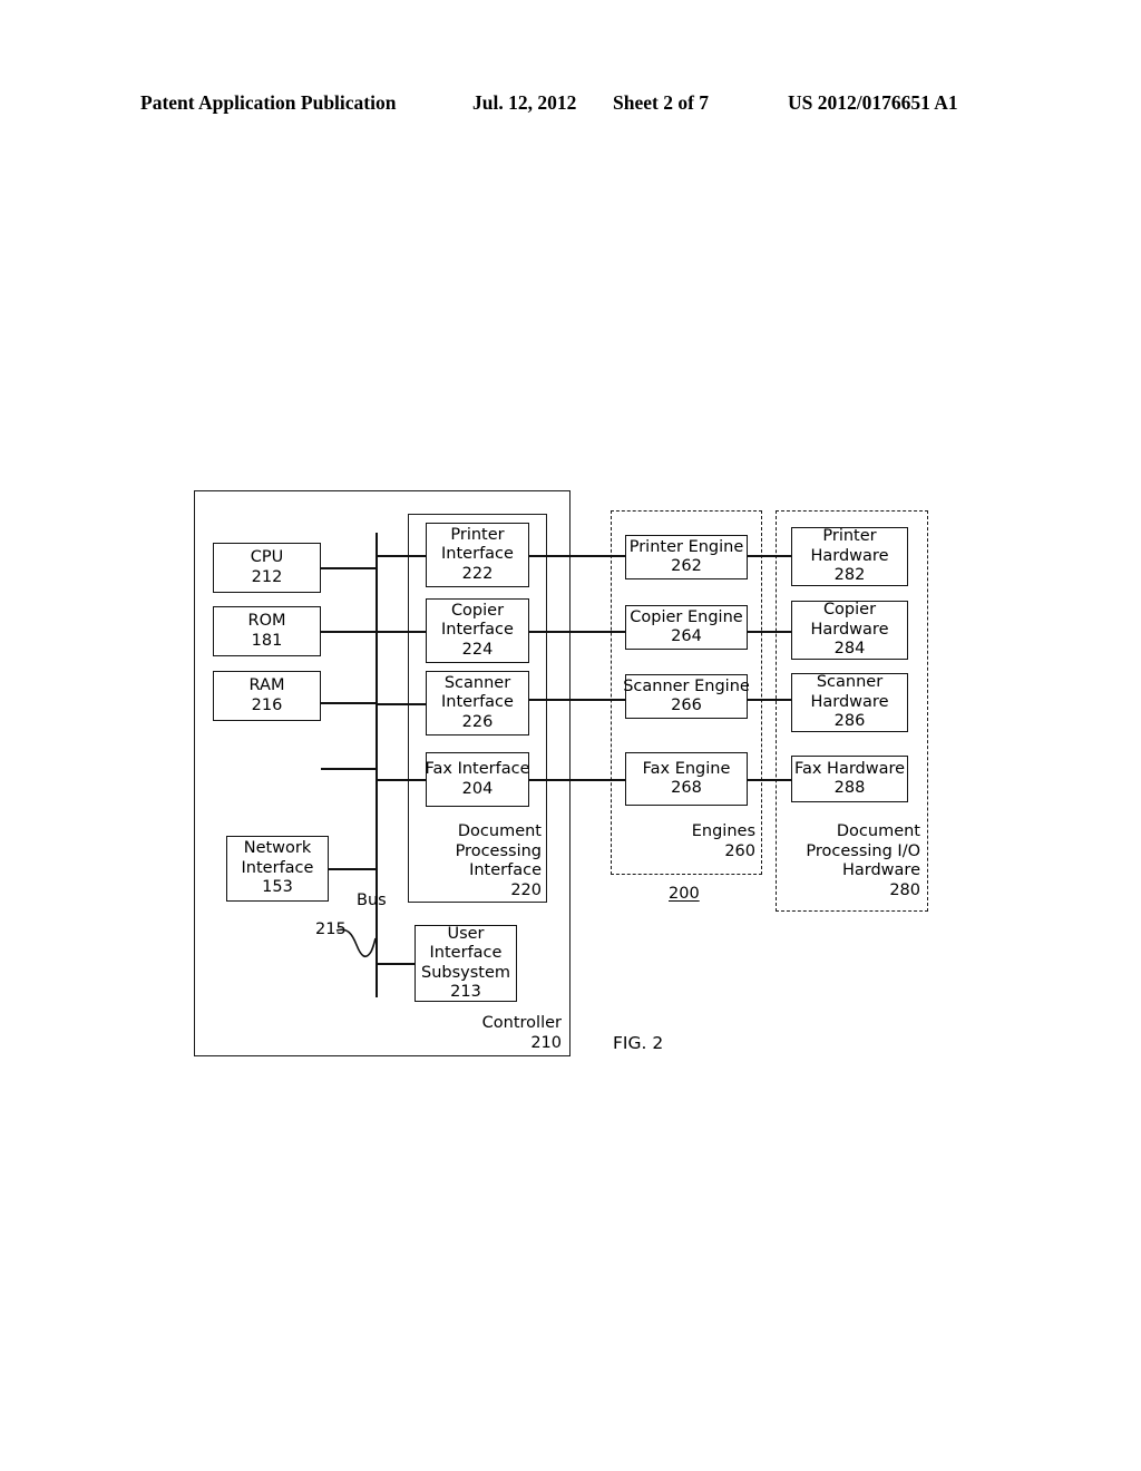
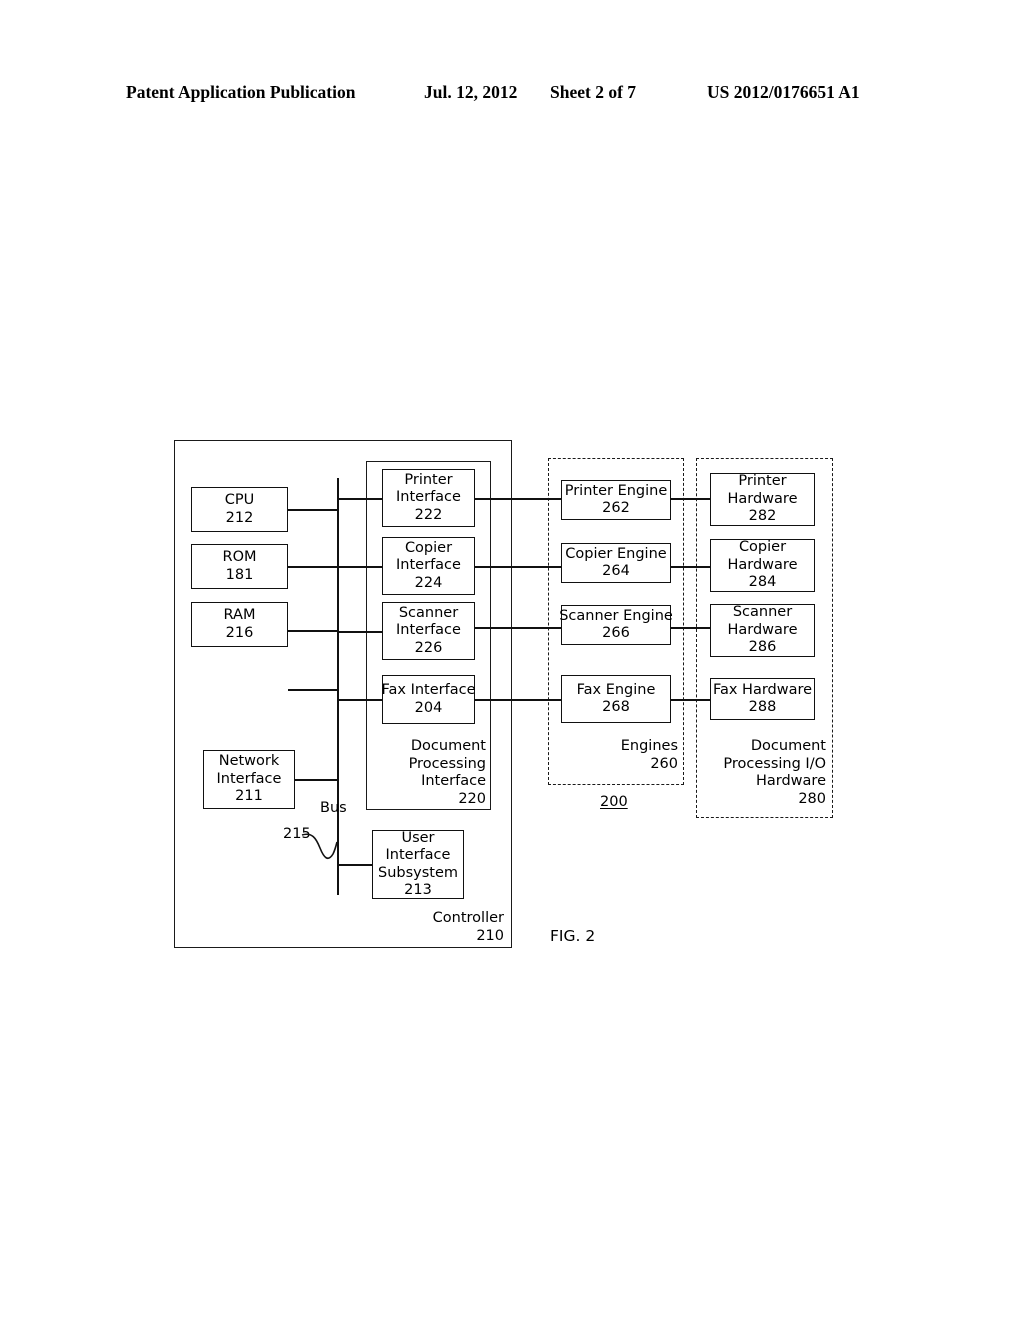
  Patent Application Publication
  Jul. 12, 2012
  Sheet 2 of 7
  US 2012/0176651 A1
  CPU
  212
  ROM
  181
  RAM
  216
  Network
  Interface
- 153
+ 211
  Printer
  Interface
  222
  Copier
  Interface
  224
  Scanner
  Interface
  226
  Fax Interface
  204
  User
  Interface
  Subsystem
  213
  Printer Engine
  262
  Copier Engine
  264
  Scanner Engine
  266
  Fax Engine
  268
  Printer
  Hardware
  282
  Copier
  Hardware
  284
  Scanner
  Hardware
  286
  Fax Hardware
  288
  Document
  Processing
  Interface
  220
  Controller
  210
  Engines
  260
  Document
  Processing I/O
  Hardware
  280
  Bus
  200
  FIG. 2
